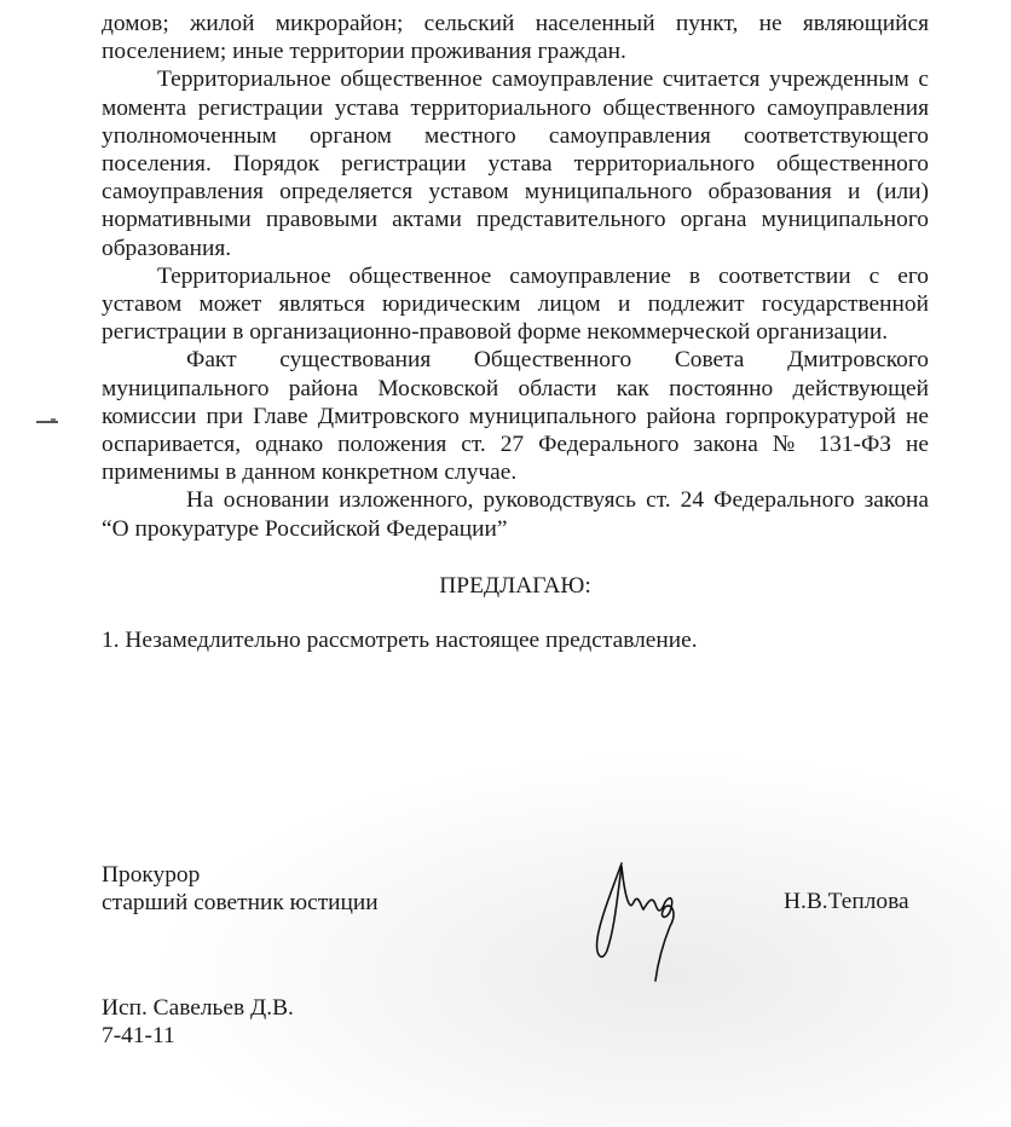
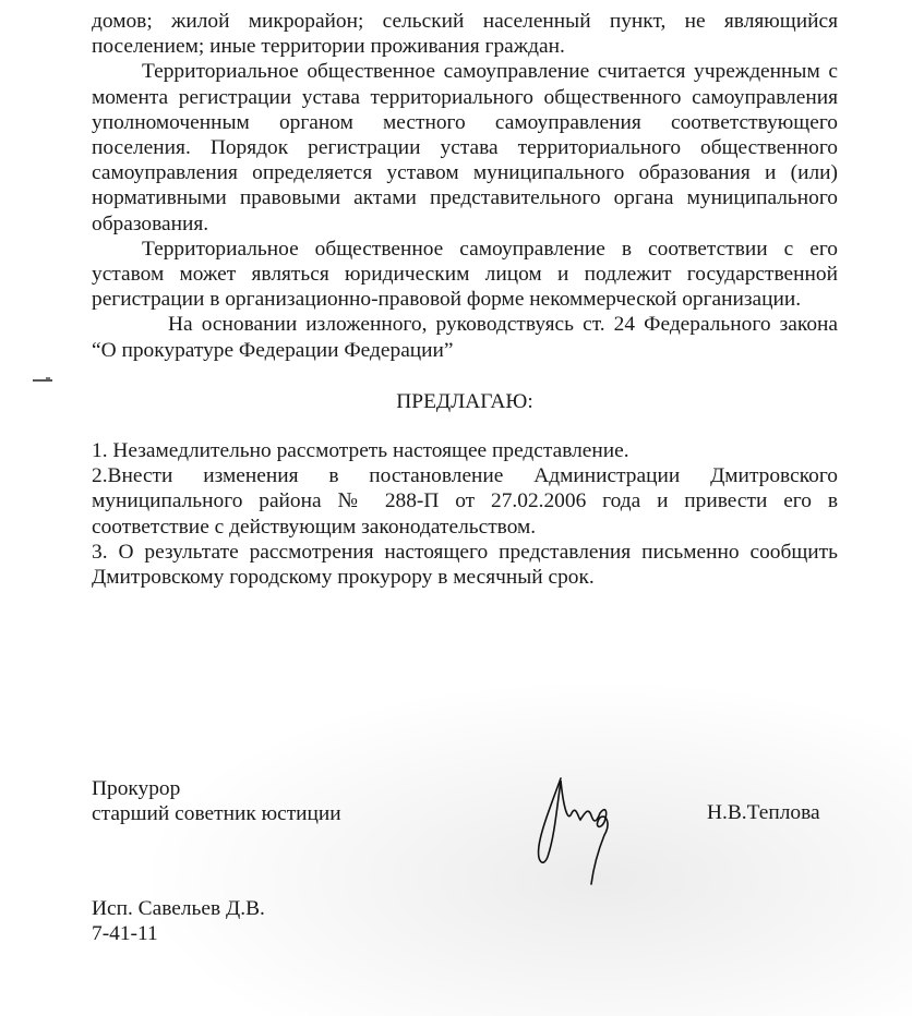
  домов; жилой микрорайон; сельский населенный пункт, не являющийся поселением; иные территории проживания граждан.
  Территориальное общественное самоуправление считается учрежденным с момента регистрации устава территориального общественного самоуправления уполномоченным органом местного самоуправления соответствующего поселения. Порядок регистрации устава территориального общественного самоуправления определяется уставом муниципального образования и (или) нормативными правовыми актами представительного органа муниципального образования.
  Территориальное общественное самоуправление в соответствии с его уставом может являться юридическим лицом и подлежит государственной регистрации в организационно-правовой форме некоммерческой организации.
- Факт существования Общественного Совета Дмитровского муниципального района Московской области как постоянно действующей комиссии при Главе Дмитровского муниципального района горпрокуратурой не оспаривается, однако положения ст. 27 Федерального закона № 131-ФЗ не применимы в данном конкретном случае.
- На основании изложенного, руководствуясь ст. 24 Федерального закона “О прокуратуре Российской Федерации”
+ На основании изложенного, руководствуясь ст. 24 Федерального закона “О прокуратуре Федерации Федерации”
  ПРЕДЛАГАЮ:
  1. Незамедлительно рассмотреть настоящее представление.
+ 2.Внести изменения в постановление Администрации Дмитровского муниципального района № 288-П от 27.02.2006 года и привести его в соответствие с действующим законодательством.
+ 3. О результате рассмотрения настоящего представления письменно сообщить Дмитровскому городскому прокурору в месячный срок.
  Прокурор
  старший советник юстиции
  Н.В.Теплова
  Исп. Савельев Д.В.
  7-41-11
